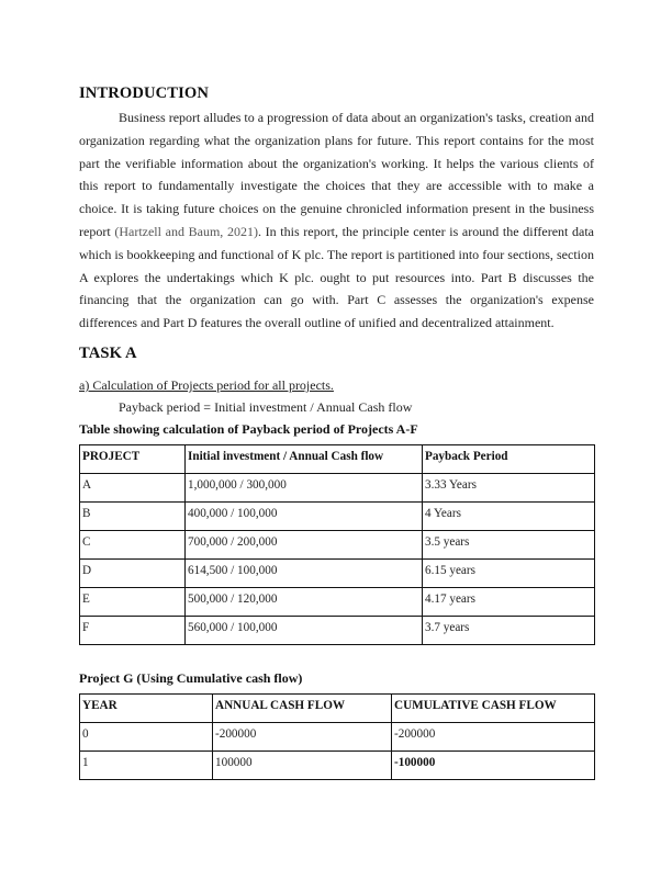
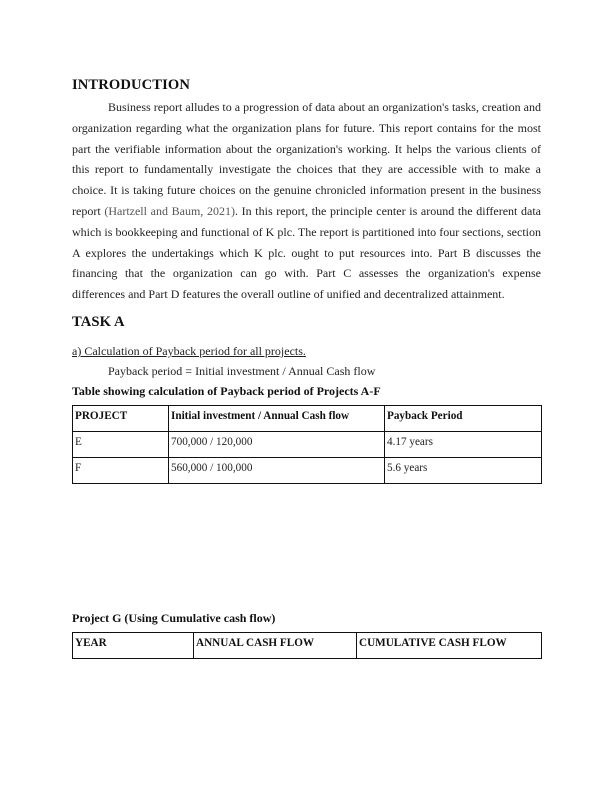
  INTRODUCTION
  Business report alludes to a progression of data about an organization's tasks, creation and organization regarding what the organization plans for future. This report contains for the most part the verifiable information about the organization's working. It helps the various clients of this report to fundamentally investigate the choices that they are accessible with to make a choice. It is taking future choices on the genuine chronicled information present in the business report (Hartzell and Baum, 2021). In this report, the principle center is around the different data which is bookkeeping and functional of K plc. The report is partitioned into four sections, section A explores the undertakings which K plc. ought to put resources into. Part B discusses the financing that the organization can go with. Part C assesses the organization's expense differences and Part D features the overall outline of unified and decentralized attainment.
  TASK A
- a) Calculation of Projects period for all projects.
+ a) Calculation of Payback period for all projects.
  Payback period = Initial investment / Annual Cash flow
  Table showing calculation of Payback period of Projects A-F
  PROJECT	Initial investment / Annual Cash flow	Payback Period
- A	1,000,000 / 300,000	3.33 Years
- B	400,000 / 100,000	4 Years
- C	700,000 / 200,000	3.5 years
- D	614,500 / 100,000	6.15 years
- E	500,000 / 120,000	4.17 years
+ E	700,000 / 120,000	4.17 years
- F	560,000 / 100,000	3.7 years
+ F	560,000 / 100,000	5.6 years
  Project G (Using Cumulative cash flow)
  YEAR	ANNUAL CASH FLOW	CUMULATIVE CASH FLOW
- 0	-200000	-200000
- 1	100000	-100000
